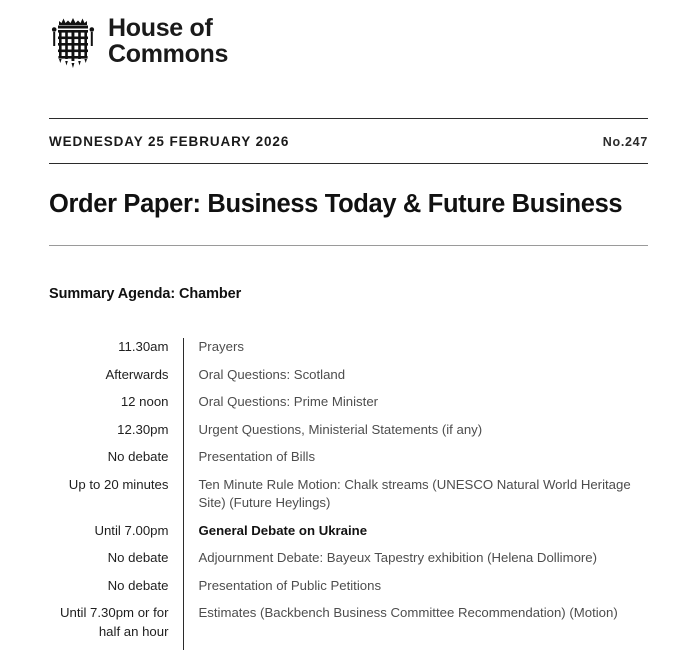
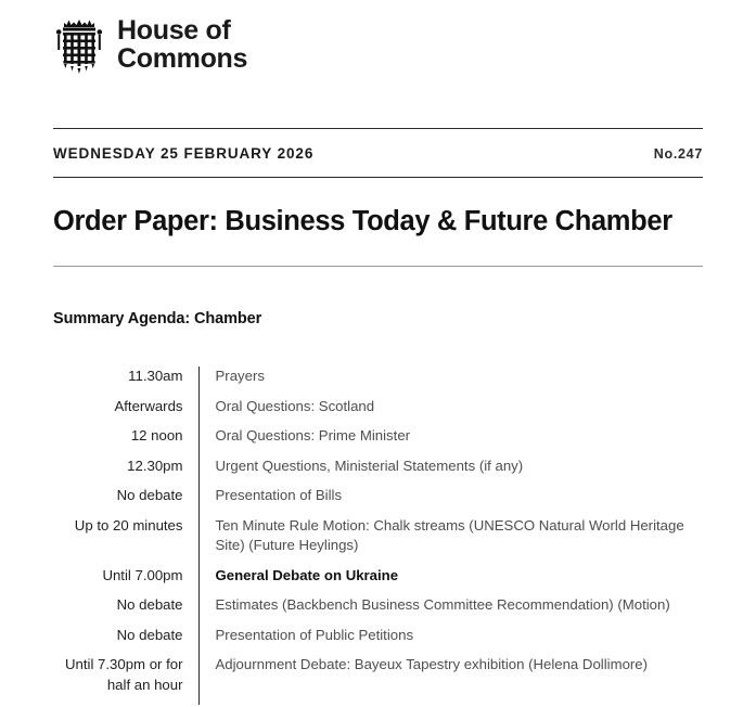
  House of
  Commons
  WEDNESDAY 25 FEBRUARY 2026
  No.247
- Order Paper: Business Today & Future Business
+ Order Paper: Business Today & Future Chamber
  Summary Agenda: Chamber
  11.30am	Prayers
  Afterwards	Oral Questions: Scotland
  12 noon	Oral Questions: Prime Minister
  12.30pm	Urgent Questions, Ministerial Statements (if any)
  No debate	Presentation of Bills
  Up to 20 minutes	Ten Minute Rule Motion: Chalk streams (UNESCO Natural World Heritage Site) (Future Heylings)
  Until 7.00pm	General Debate on Ukraine
- No debate	Adjournment Debate: Bayeux Tapestry exhibition (Helena Dollimore)
+ No debate	Estimates (Backbench Business Committee Recommendation) (Motion)
  No debate	Presentation of Public Petitions
- Until 7.30pm or for half an hour	Estimates (Backbench Business Committee Recommendation) (Motion)
+ Until 7.30pm or for half an hour	Adjournment Debate: Bayeux Tapestry exhibition (Helena Dollimore)
